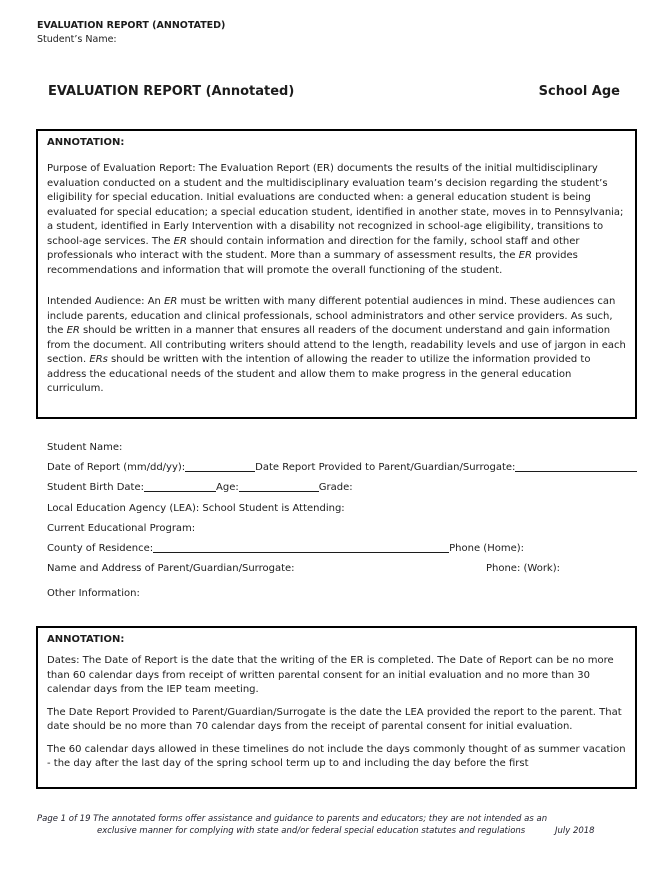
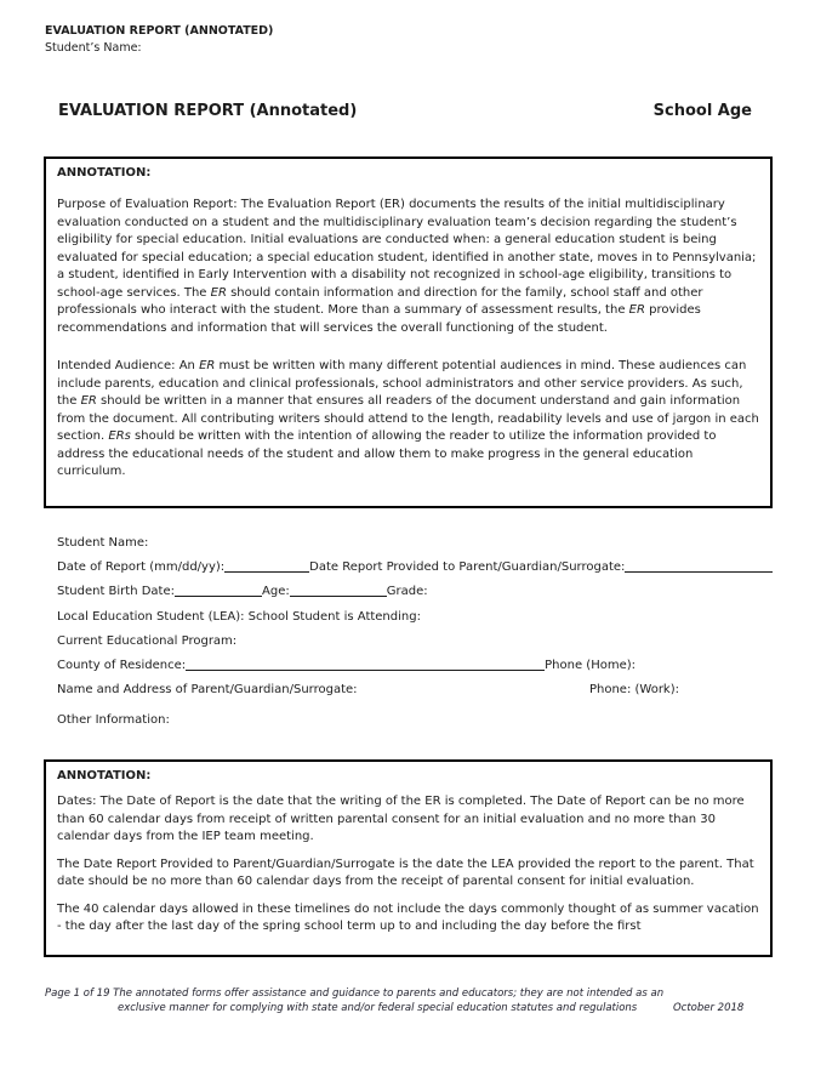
  EVALUATION REPORT (ANNOTATED)
  Student’s Name:
  EVALUATION REPORT (Annotated)
  School Age
  ANNOTATION:
- Purpose of Evaluation Report: The Evaluation Report (ER) documents the results of the initial multidisciplinary evaluation conducted on a student and the multidisciplinary evaluation team’s decision regarding the student’s eligibility for special education. Initial evaluations are conducted when: a general education student is being evaluated for special education; a special education student, identified in another state, moves in to Pennsylvania; a student, identified in Early Intervention with a disability not recognized in school-age eligibility, transitions to school-age services. The ER should contain information and direction for the family, school staff and other professionals who interact with the student. More than a summary of assessment results, the ER provides recommendations and information that will promote the overall functioning of the student.
+ Purpose of Evaluation Report: The Evaluation Report (ER) documents the results of the initial multidisciplinary evaluation conducted on a student and the multidisciplinary evaluation team’s decision regarding the student’s eligibility for special education. Initial evaluations are conducted when: a general education student is being evaluated for special education; a special education student, identified in another state, moves in to Pennsylvania; a student, identified in Early Intervention with a disability not recognized in school-age eligibility, transitions to school-age services. The ER should contain information and direction for the family, school staff and other professionals who interact with the student. More than a summary of assessment results, the ER provides recommendations and information that will services the overall functioning of the student.
  Intended Audience: An ER must be written with many different potential audiences in mind. These audiences can include parents, education and clinical professionals, school administrators and other service providers. As such, the ER should be written in a manner that ensures all readers of the document understand and gain information from the document. All contributing writers should attend to the length, readability levels and use of jargon in each section. ERs should be written with the intention of allowing the reader to utilize the information provided to address the educational needs of the student and allow them to make progress in the general education curriculum.
  Student Name:
  Date of Report (mm/dd/yy):
  Date Report Provided to Parent/Guardian/Surrogate:
  Student Birth Date:
  Age:
  Grade:
- Local Education Agency (LEA): School Student is Attending:
+ Local Education Student (LEA): School Student is Attending:
  Current Educational Program:
  County of Residence:
  Phone (Home):
  Name and Address of Parent/Guardian/Surrogate:
  Phone: (Work):
  Other Information:
  ANNOTATION:
  Dates: The Date of Report is the date that the writing of the ER is completed. The Date of Report can be no more than 60 calendar days from receipt of written parental consent for an initial evaluation and no more than 30 calendar days from the IEP team meeting.
- The Date Report Provided to Parent/Guardian/Surrogate is the date the LEA provided the report to the parent. That date should be no more than 70 calendar days from the receipt of parental consent for initial evaluation.
+ The Date Report Provided to Parent/Guardian/Surrogate is the date the LEA provided the report to the parent. That date should be no more than 60 calendar days from the receipt of parental consent for initial evaluation.
- The 60 calendar days allowed in these timelines do not include the days commonly thought of as summer vacation - the day after the last day of the spring school term up to and including the day before the first
+ The 40 calendar days allowed in these timelines do not include the days commonly thought of as summer vacation - the day after the last day of the spring school term up to and including the day before the first
  Page 1 of 19 The annotated forms offer assistance and guidance to parents and educators; they are not intended as an
- exclusive manner for complying with state and/or federal special education statutes and regulations July 2018
+ exclusive manner for complying with state and/or federal special education statutes and regulations October 2018
